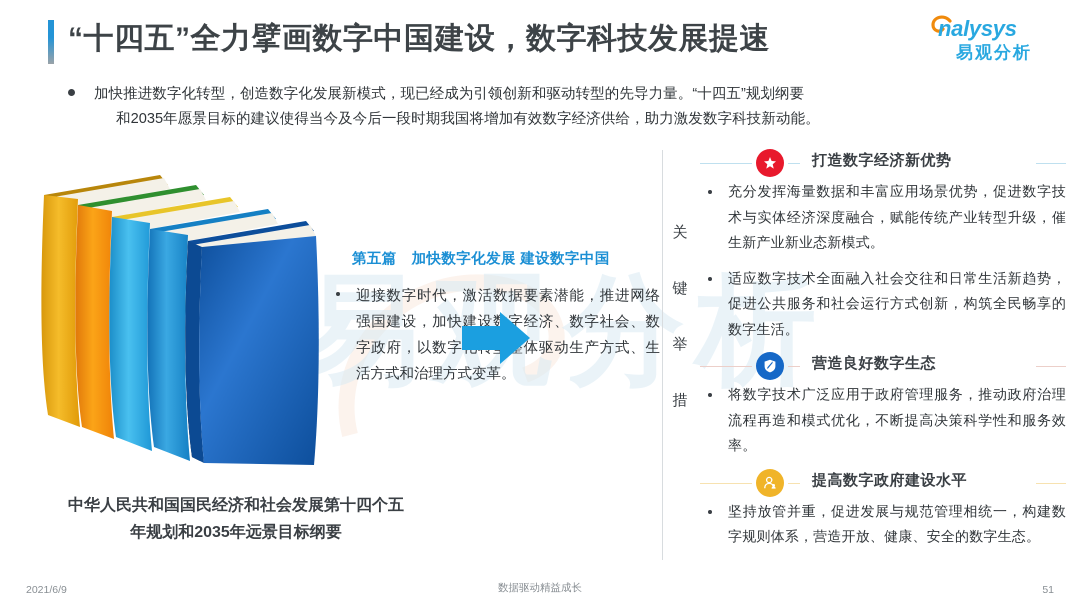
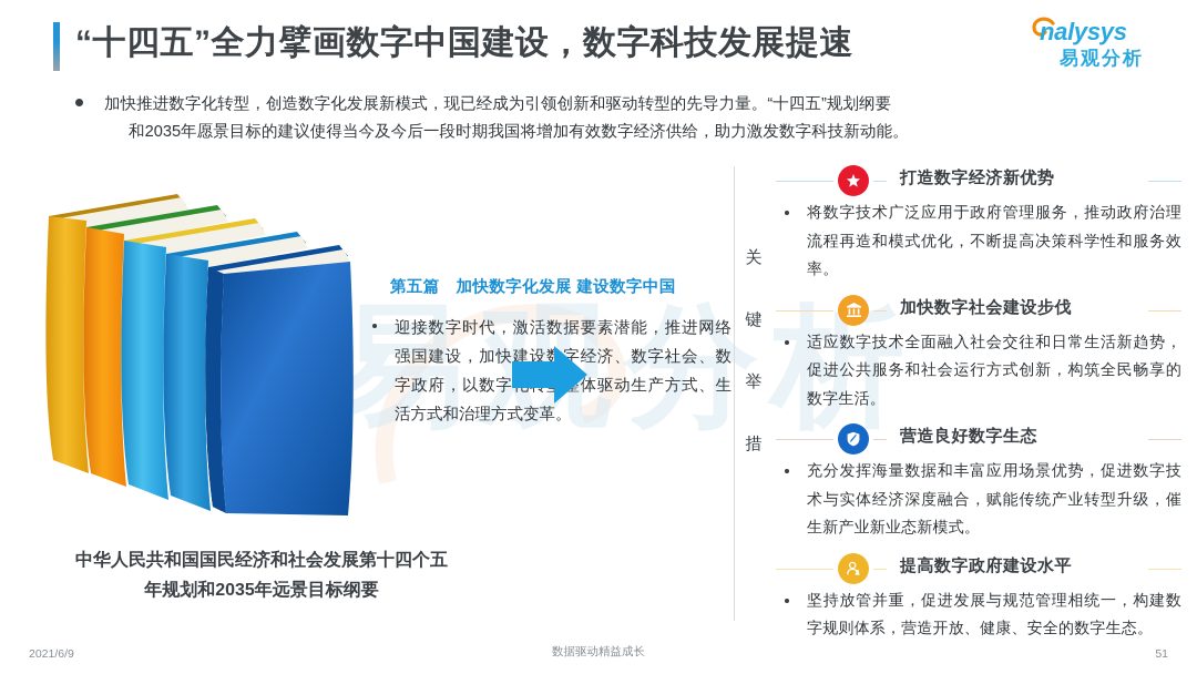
  易分析
  “十四五”全力擘画数字中国建设，数字科技发展提速
  nalysys
  易观分析
  加快推进数字化转型，创造数字化发展新模式，现已经成为引领创新和驱动转型的先导力量。“十四五”规划纲要
  和2035年愿景目标的建议使得当今及今后一段时期我国将增加有效数字经济供给，助力激发数字科技新动能。
  中华人民共和国国民经济和社会发展第十四个五
  年规划和2035年远景目标纲要
  第五篇 加快数字化发展 建设数字中国
  迎接数字时代，激活数据要素潜能，推进网络强国建设，加快建设字经济、数字社会、数字政府，以数字体驱动生产方式、生活方式和治理方式变革。
  关
  键
  举
  措
  打造数字经济新优势
- 充分发挥海量数据和丰富应用场景优势，促进数字技术与实体经济深度融合，赋能传统产业转型升级，催生新产业新业态新模式。
+ 将数字技术广泛应用于政府管理服务，推动政府治理流程再造和模式优化，不断提高决策科学性和服务效率。
+ 加快数字社会建设步伐
  适应数字技术全面融入社会交往和日常生活新趋势，促进公共服务和社会运行方式创新，构筑全民畅享的数字生活。
  营造良好数字生态
- 将数字技术广泛应用于政府管理服务，推动政府治理流程再造和模式优化，不断提高决策科学性和服务效率。
+ 充分发挥海量数据和丰富应用场景优势，促进数字技术与实体经济深度融合，赋能传统产业转型升级，催生新产业新业态新模式。
  提高数字政府建设水平
  坚持放管并重，促进发展与规范管理相统一，构建数字规则体系，营造开放、健康、安全的数字生态。
  2021/6/9
  数据驱动精益成长
  51
